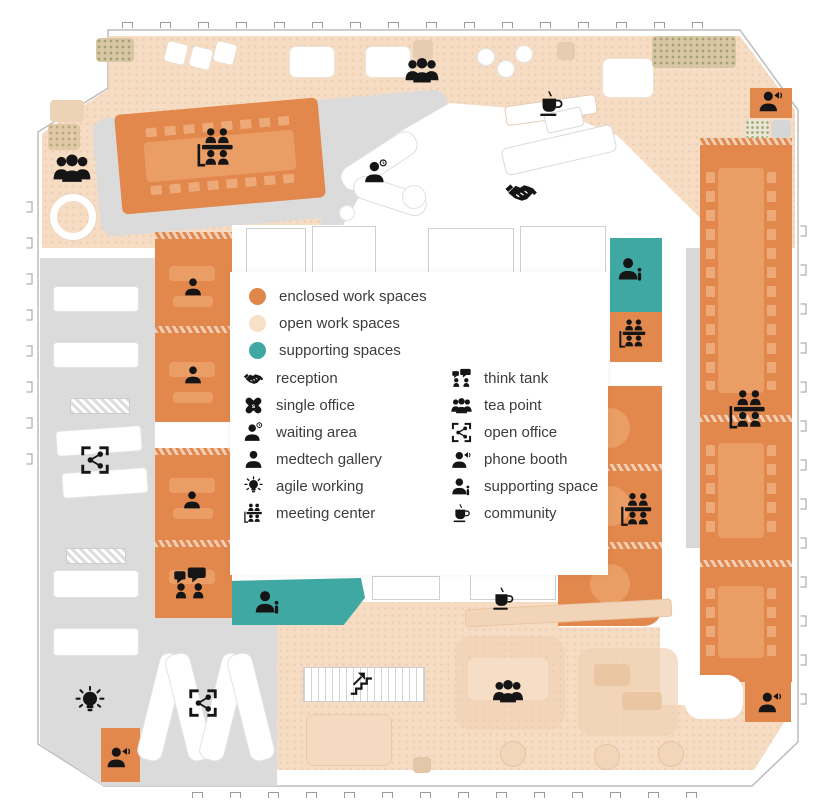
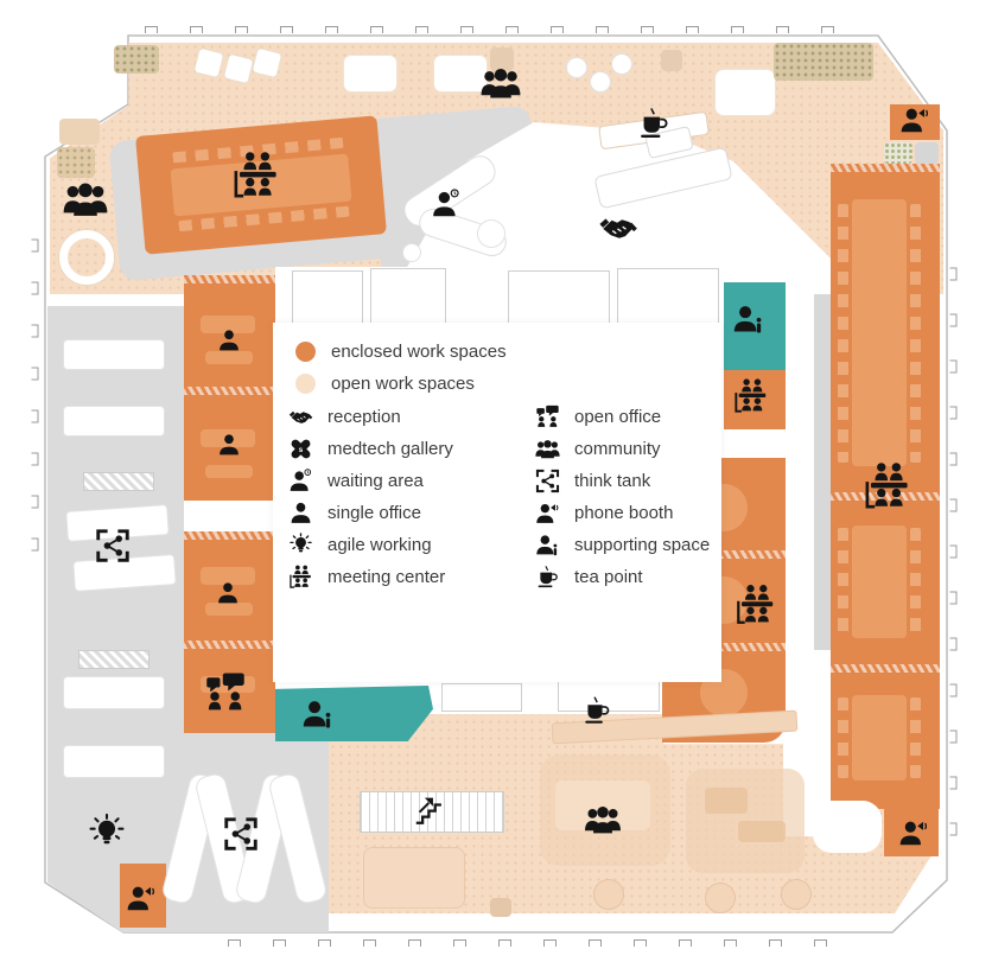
  enclosed work spaces
  open work spaces
- supporting spaces
  reception
- single office
+ medtech gallery
  waiting area
- medtech gallery
+ single office
  agile working
  meeting center
- think tank
+ open office
- tea point
+ community
- open office
+ think tank
  phone booth
  supporting space
- community
+ tea point
